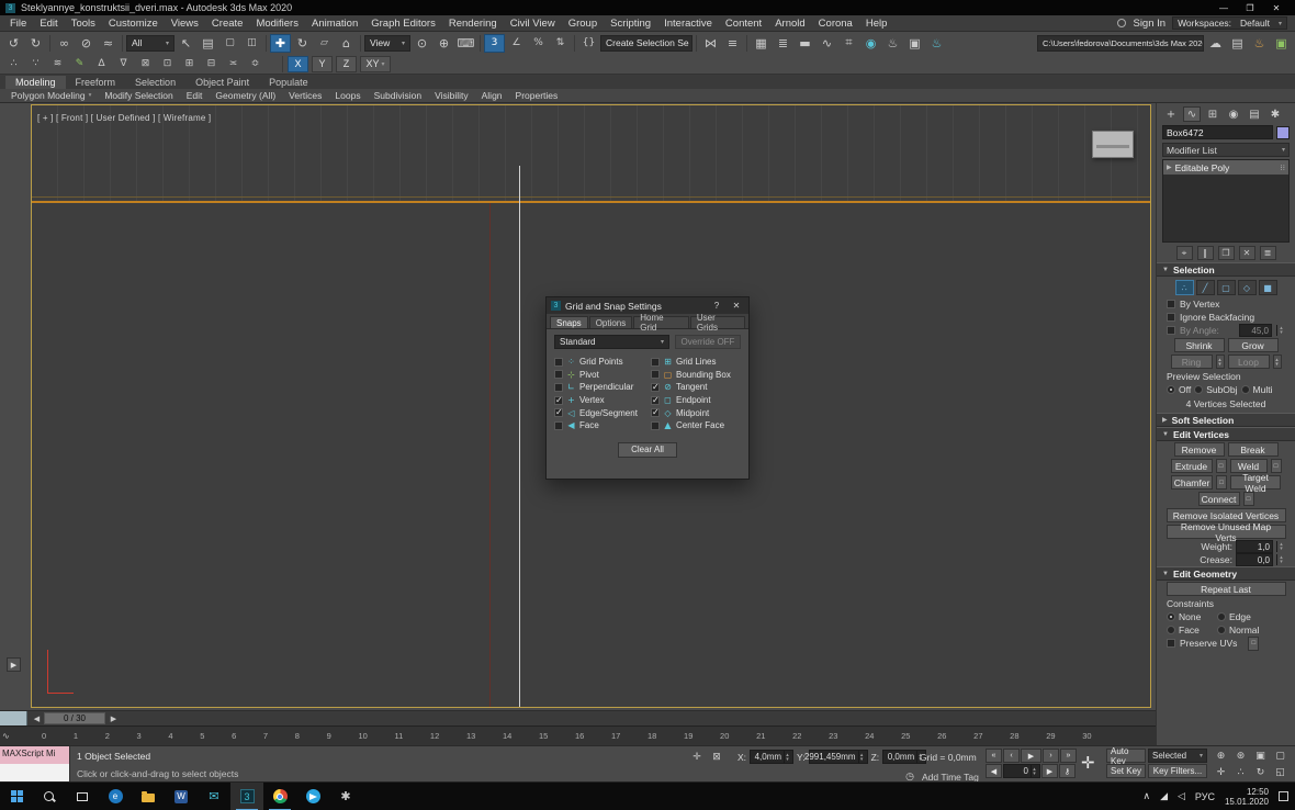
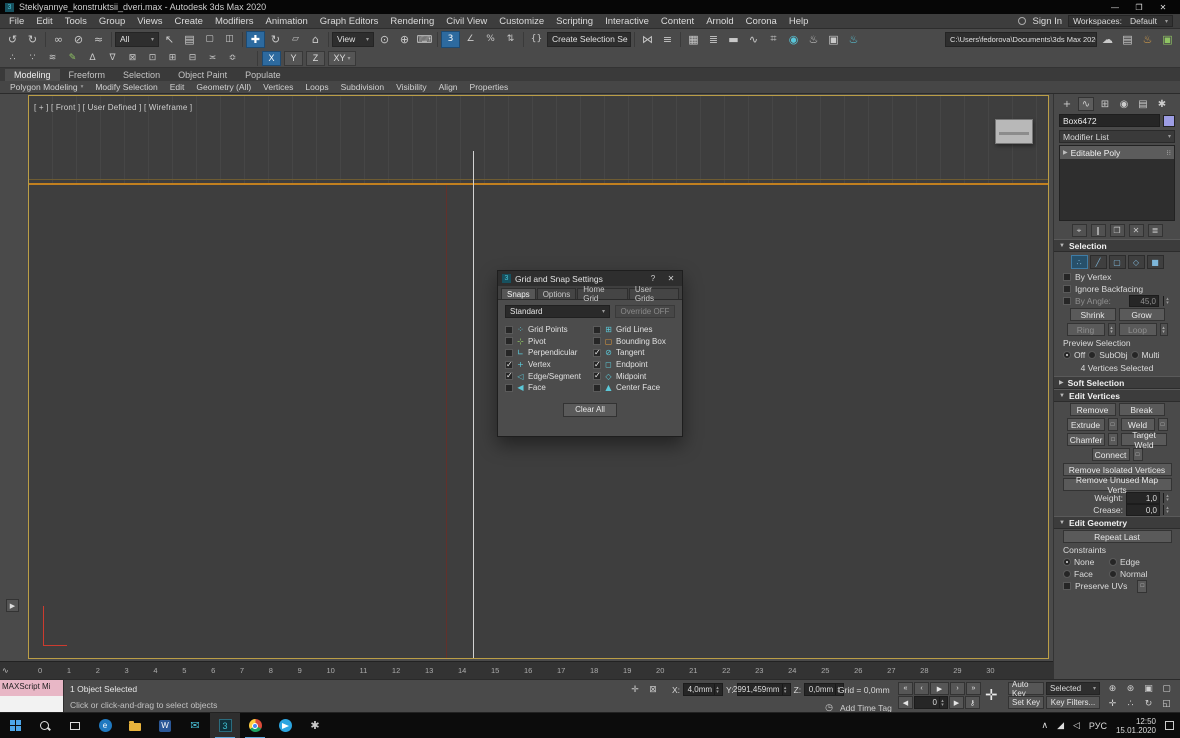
  Steklyannye_konstruktsii_dveri.max - Autodesk 3ds Max 2020
  File
  Edit
  Tools
- Customize
+ Group
  Views
  Create
  Modifiers
  Animation
  Graph Editors
  Rendering
  Civil View
- Group
+ Customize
  Scripting
  Interactive
  Content
  Arnold
  Corona
  Help
  Sign In
  Workspaces:
  Default
  All
  View
  Create Selection Se
  C:\Users\fedorova\Documents\3ds Max 202
  X
  Y
  Z
  XY
  Modeling
  Freeform
  Selection
  Object Paint
  Populate
  Polygon Modeling
  Modify Selection
  Edit
  Geometry (All)
  Vertices
  Loops
  Subdivision
  Visibility
  Align
  Properties
  [ + ] [ Front ] [ User Defined ] [ Wireframe ]
- 0 / 30
  0
  1
  2
  3
  4
  5
  6
  7
  8
  9
  10
  11
  12
  13
  14
  15
  16
  17
  18
  19
  20
  21
  22
  23
  24
  25
  26
  27
  28
  29
  30
  Box6472
  Modifier List
  Editable Poly
  Selection
  By Vertex
  Ignore Backfacing
  By Angle:
  45,0
  Shrink
  Grow
  Ring
  Loop
  Preview Selection
  Off
  SubObj
  Multi
  4 Vertices Selected
  Soft Selection
  Edit Vertices
  Remove
  Break
  Extrude
  Weld
  Chamfer
  Target Weld
  Connect
  Remove Isolated Vertices
  Remove Unused Map Verts
  Weight:
  1,0
  Crease:
  0,0
  Edit Geometry
  Repeat Last
  Constraints
  None
  Edge
  Face
  Normal
  Preserve UVs
  Grid and Snap Settings
  Snaps
  Options
  Home Grid
  User Grids
  Standard
  Override OFF
  ⁘
  Grid Points
  ⊹
  Pivot
  ∟
  Perpendicular
  +
  Vertex
  ◁
  Edge/Segment
  ◀
  Face
  ⊞
  Grid Lines
  ▢
  Bounding Box
  ⊘
  Tangent
  ◻
  Endpoint
  ◇
  Midpoint
  ▲
  Center Face
  Clear All
  MAXScript Mi
  1 Object Selected
  Click or click-and-drag to select objects
  X:
  4,0mm
  Y:
  2991,459mm
  Z:
  0,0mm
  Grid = 0,0mm
  Add Time Tag
  0
  Auto Key
  Selected
  Set Key
  Key Filters...
  РУС
  12:50
  15.01.2020
